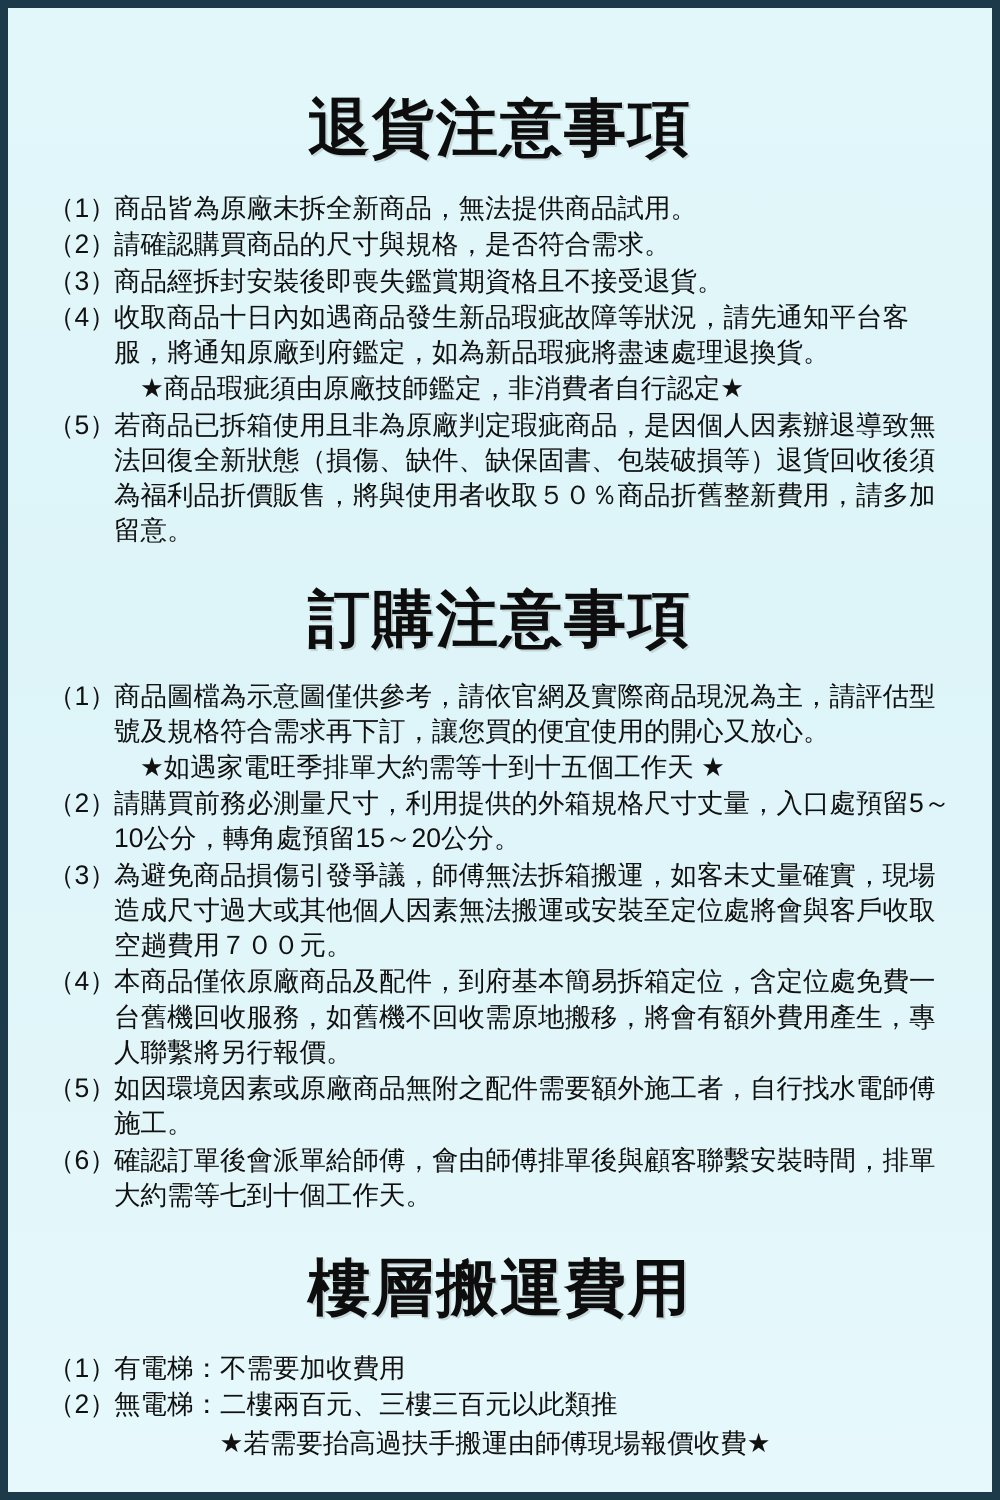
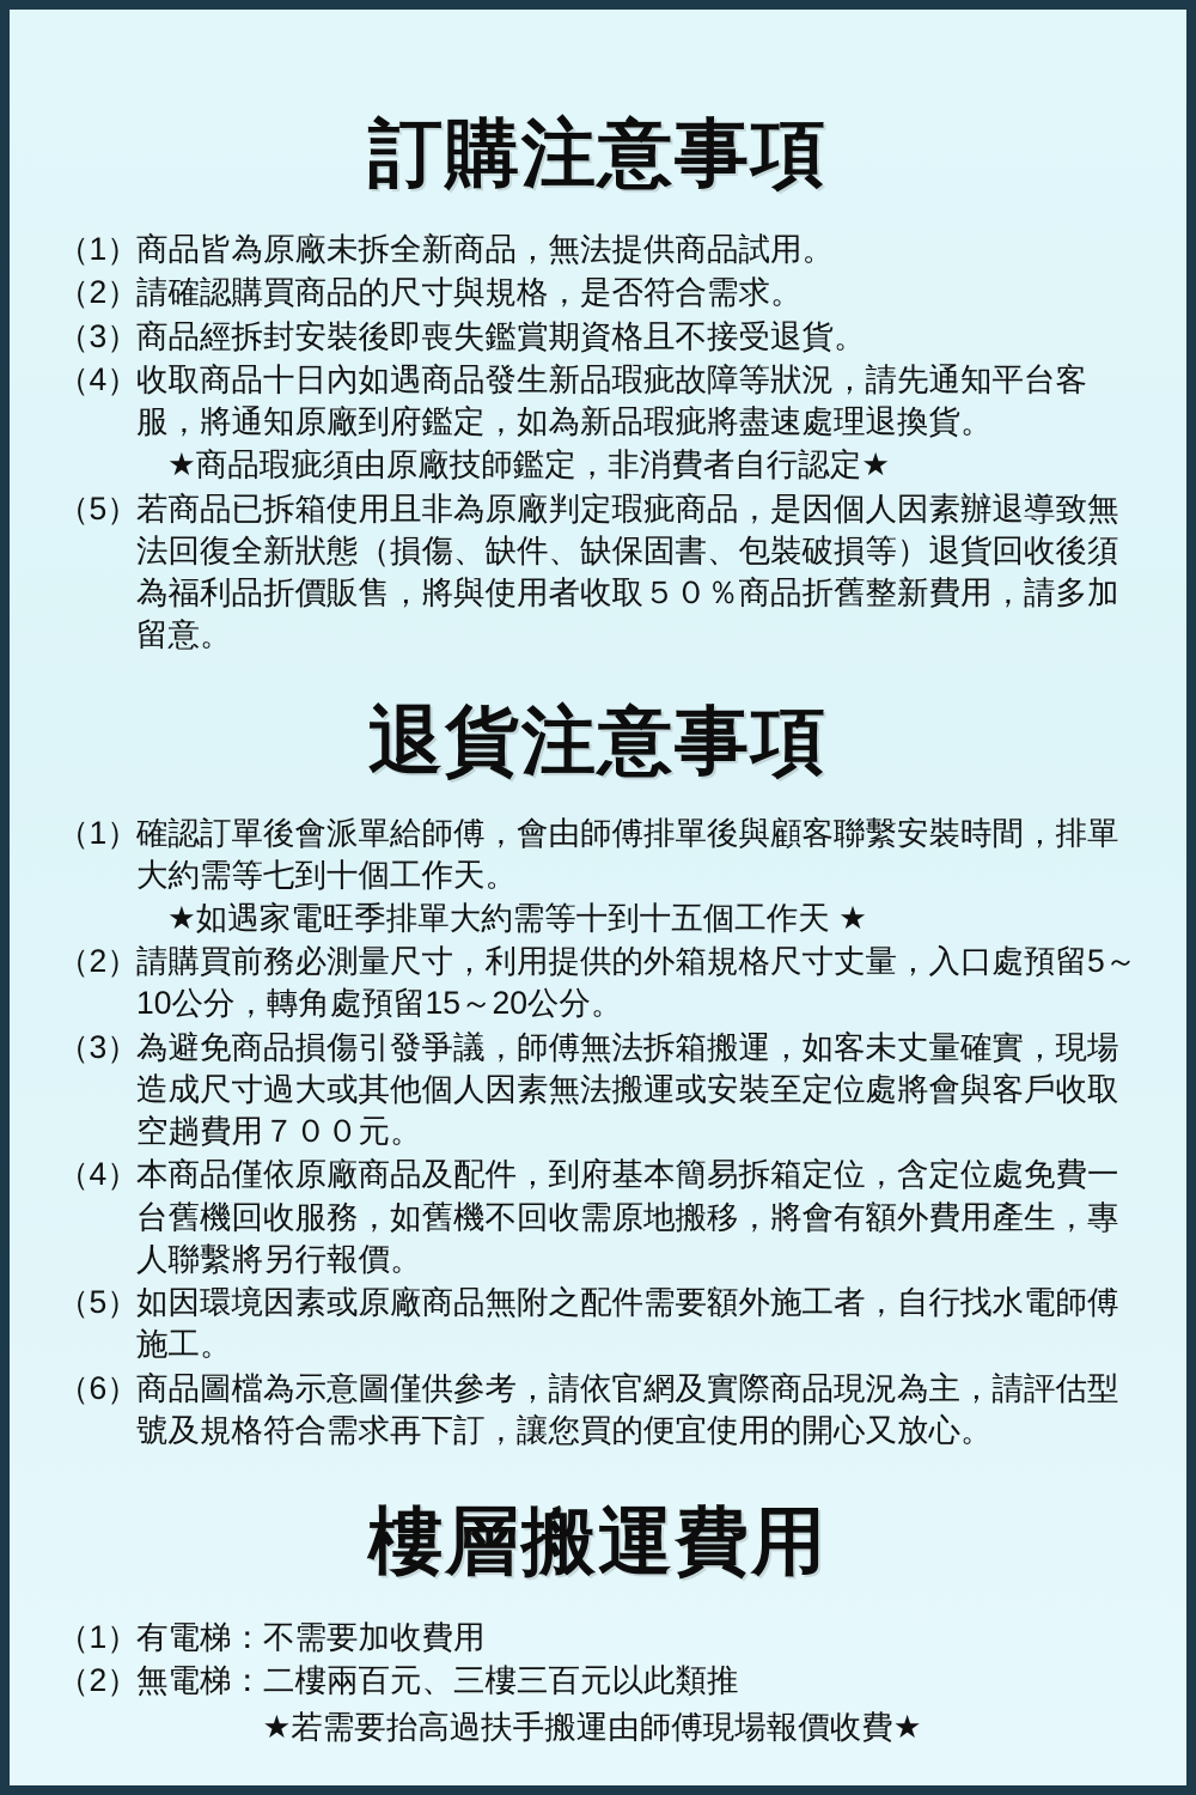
- 退貨注意事項
+ 訂購注意事項
  （1）
  商品皆為原廠未拆全新商品，無法提供商品試用。
  （2）
  請確認購買商品的尺寸與規格，是否符合需求。
  （3）
  商品經拆封安裝後即喪失鑑賞期資格且不接受退貨。
  （4）
  收取商品十日內如遇商品發生新品瑕疵故障等狀況，請先通知平台客服，將通知原廠到府鑑定，如為新品瑕疵將盡速處理退換貨。
  ★商品瑕疵須由原廠技師鑑定，非消費者自行認定★
  （5）
  若商品已拆箱使用且非為原廠判定瑕疵商品，是因個人因素辦退導致無法回復全新狀態（損傷、缺件、缺保固書、包裝破損等）退貨回收後須為福利品折價販售，將與使用者收取５０％商品折舊整新費用，請多加留意。
- 訂購注意事項
+ 退貨注意事項
  （1）
- 商品圖檔為示意圖僅供參考，請依官網及實際商品現況為主，請評估型號及規格符合需求再下訂，讓您買的便宜使用的開心又放心。
+ 確認訂單後會派單給師傅，會由師傅排單後與顧客聯繫安裝時間，排單大約需等七到十個工作天。
  ★如遇家電旺季排單大約需等十到十五個工作天 ★
  （2）
  請購買前務必測量尺寸，利用提供的外箱規格尺寸丈量，入口處預留5～10公分，轉角處預留15～20公分。
  （3）
  為避免商品損傷引發爭議，師傅無法拆箱搬運，如客未丈量確實，現場造成尺寸過大或其他個人因素無法搬運或安裝至定位處將會與客戶收取空趟費用７００元。
  （4）
  本商品僅依原廠商品及配件，到府基本簡易拆箱定位，含定位處免費一台舊機回收服務，如舊機不回收需原地搬移，將會有額外費用產生，專人聯繫將另行報價。
  （5）
  如因環境因素或原廠商品無附之配件需要額外施工者，自行找水電師傅施工。
  （6）
- 確認訂單後會派單給師傅，會由師傅排單後與顧客聯繫安裝時間，排單大約需等七到十個工作天。
+ 商品圖檔為示意圖僅供參考，請依官網及實際商品現況為主，請評估型號及規格符合需求再下訂，讓您買的便宜使用的開心又放心。
  樓層搬運費用
  （1）
  有電梯：不需要加收費用
  （2）
  無電梯：二樓兩百元、三樓三百元以此類推
  ★若需要抬高過扶手搬運由師傅現場報價收費★
